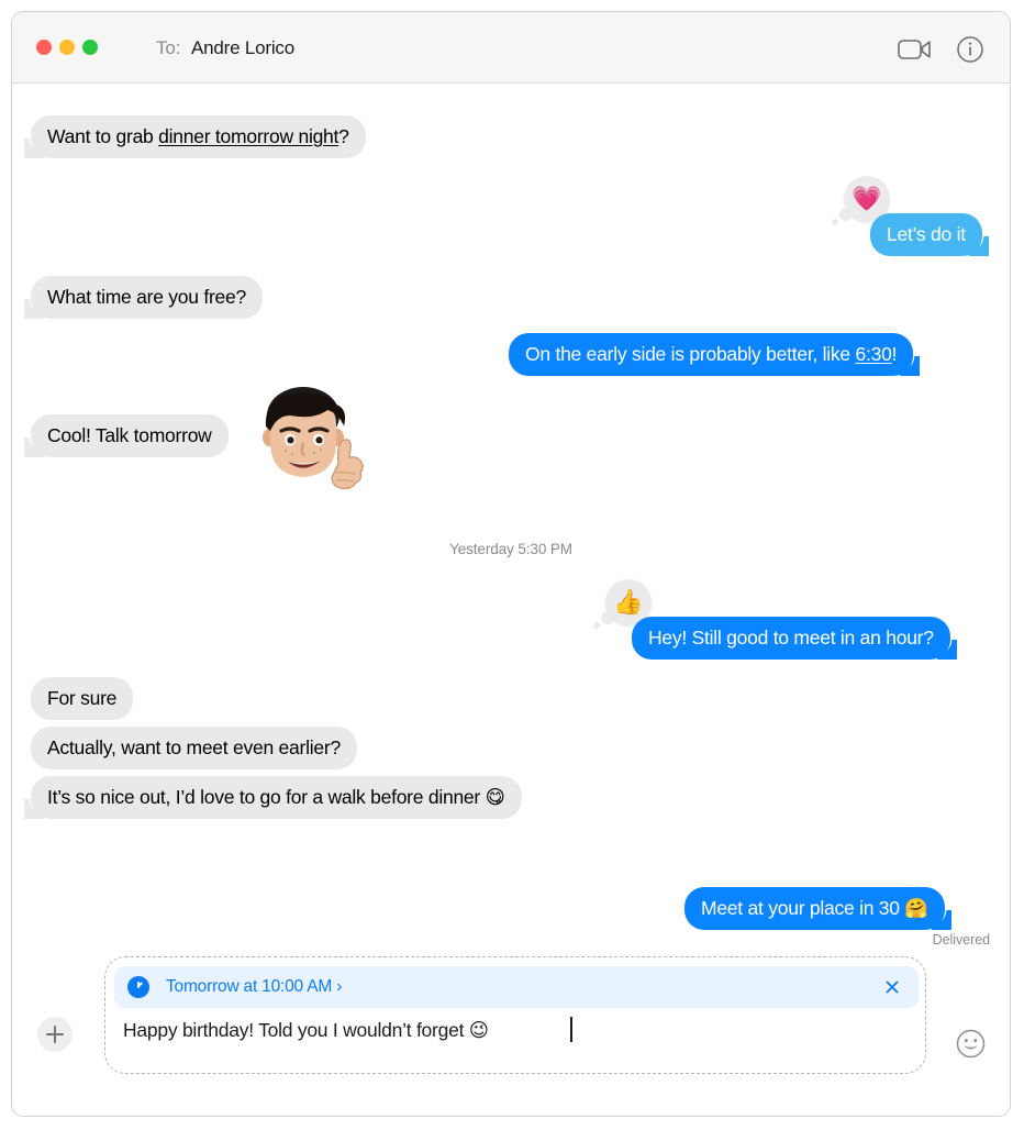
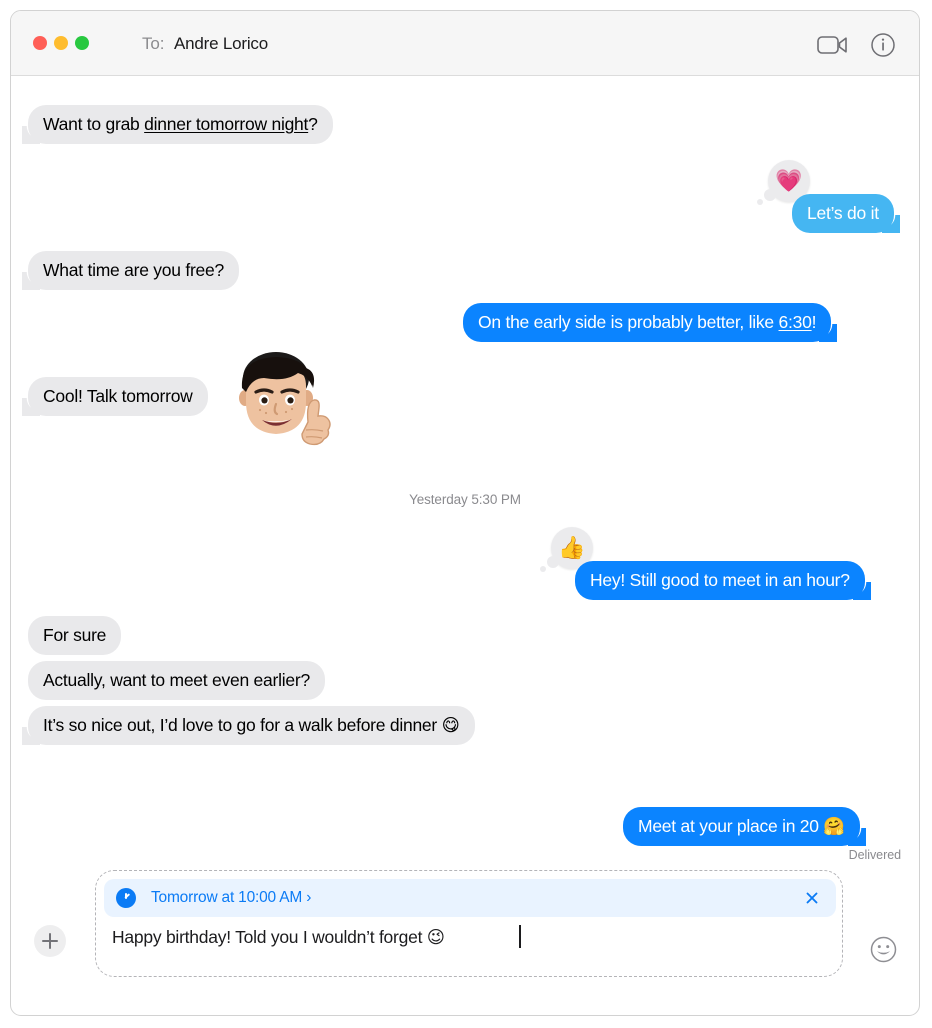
  To:
  Andre Lorico
  Want to grab dinner tomorrow night?
  💗
  Let’s do it
  What time are you free?
  On the early side is probably better, like 6:30!
  Cool! Talk tomorrow
  Yesterday 5:30 PM
  👍
  Hey! Still good to meet in an hour?
  For sure
  Actually, want to meet even earlier?
  It’s so nice out, I’d love to go for a walk before dinner 😋
- Meet at your place in 30 🤗
+ Meet at your place in 20 🤗
  Delivered
  Tomorrow at 10:00 AM ›
  Happy birthday! Told you I wouldn’t forget 😉
